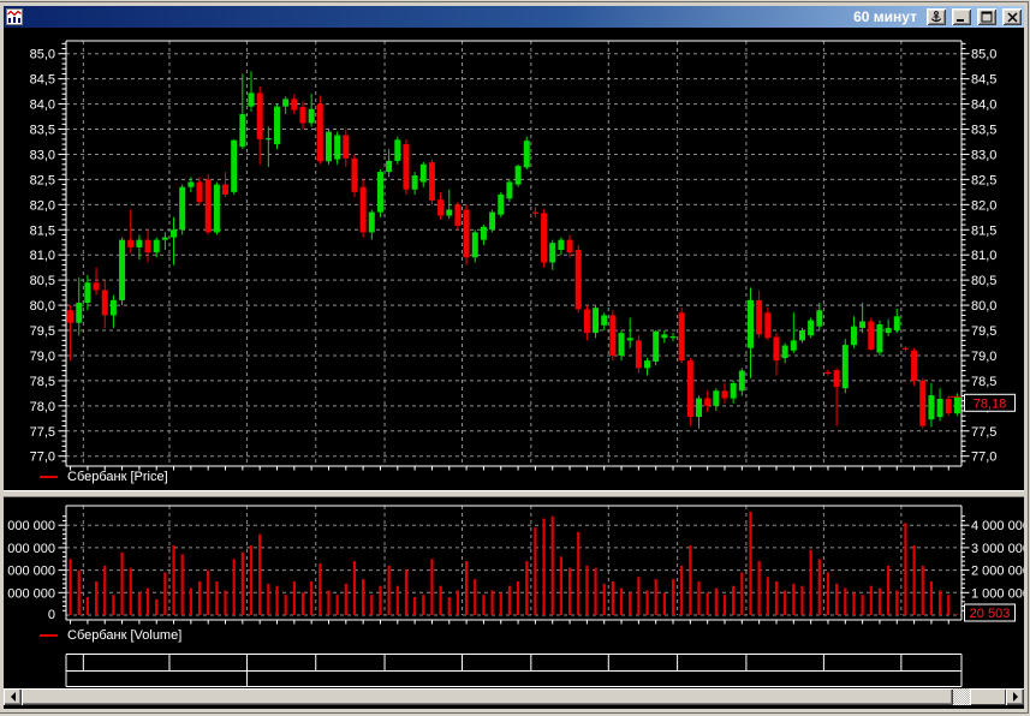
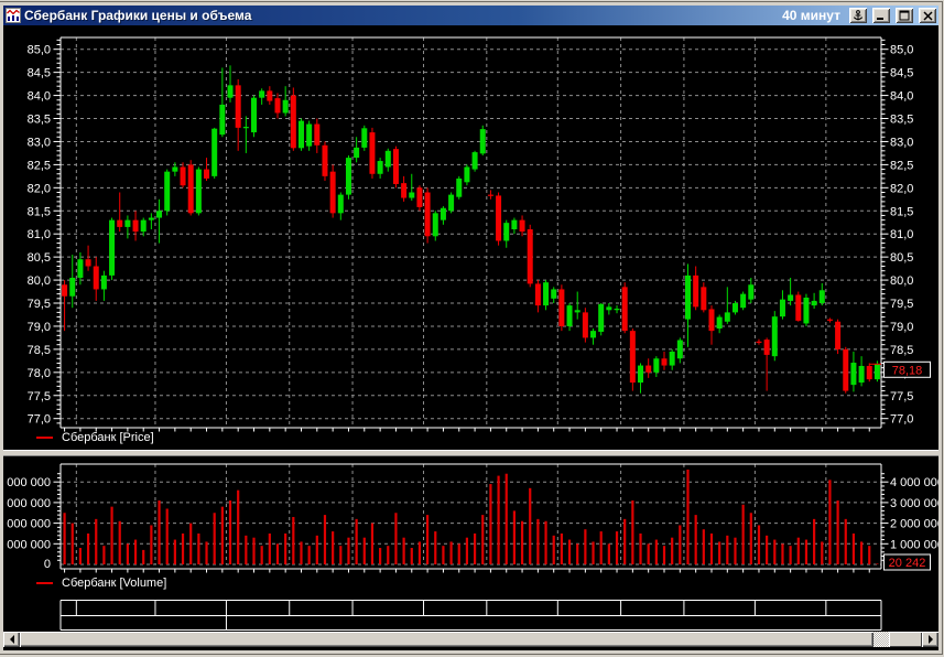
+ Сбербанк Графики цены и объема
- 60 минут
+ 40 минут
  85,0
  85,0
  84,5
  84,5
  84,0
  84,0
  83,5
  83,5
  83,0
  83,0
  82,5
  82,5
  82,0
  82,0
  81,5
  81,5
  81,0
  81,0
  80,5
  80,5
  80,0
  80,0
  79,5
  79,5
  79,0
  79,0
  78,5
  78,5
  78,0
  77,5
  77,5
  77,0
  77,0
  78,18
  Сбербанк [Price]
  000 000
  000 000
  000 000
  000 000
  0
  4 000 00
  3 000 00
  2 000 00
  1 000 00
- 20 503
+ 20 242
  Сбербанк [Volume]
